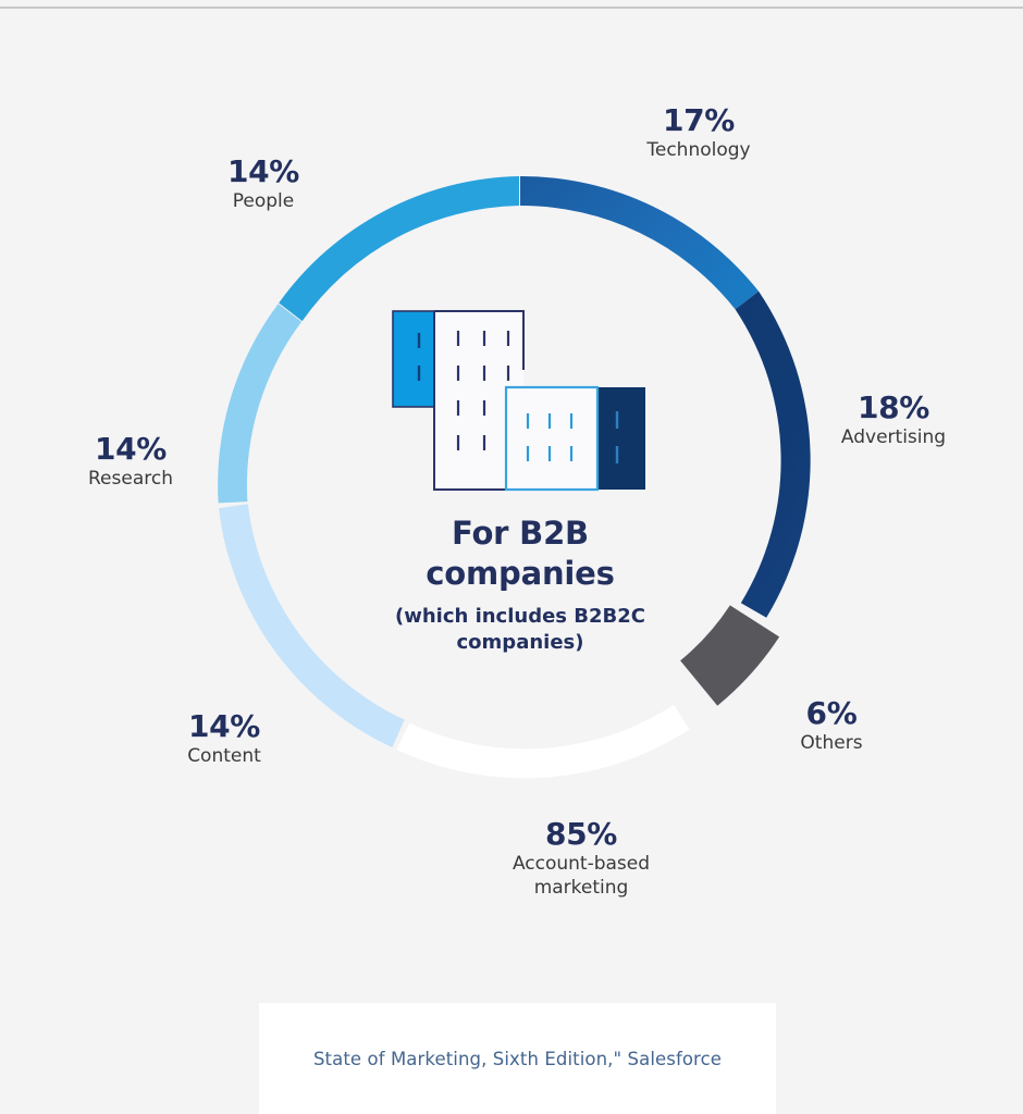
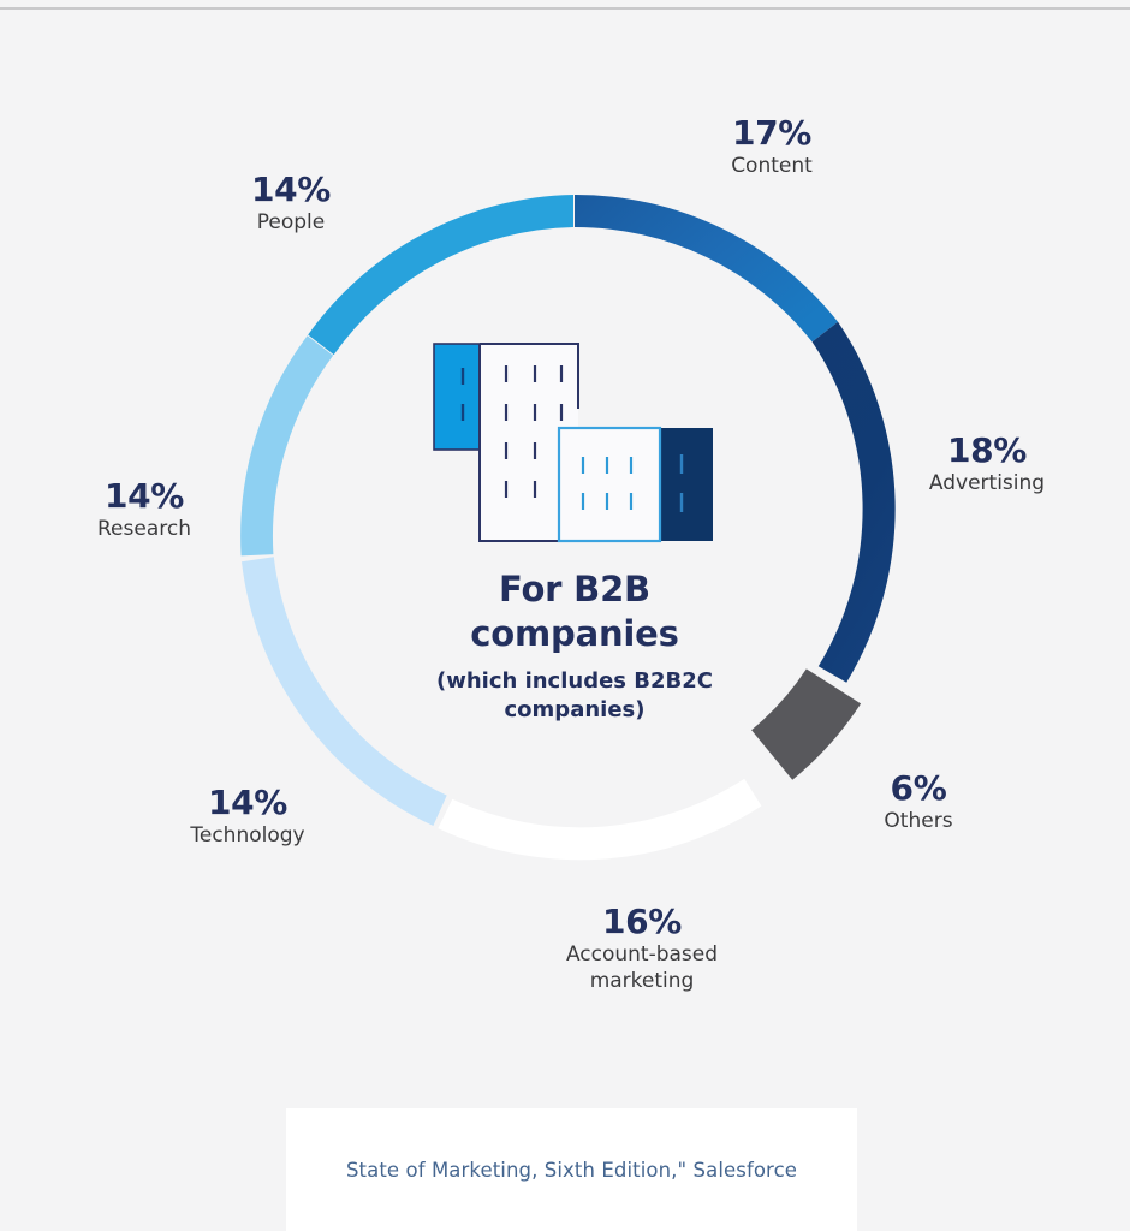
  For B2B
  companies
  (which includes B2B2C
  companies)
  17%
- Technology
+ Content
  18%
  Advertising
  6%
  Others
- 85%
+ 16%
  Account-based
  marketing
  14%
- Content
+ Technology
  14%
  Research
  14%
  People
  State of Marketing, Sixth Edition," Salesforce
